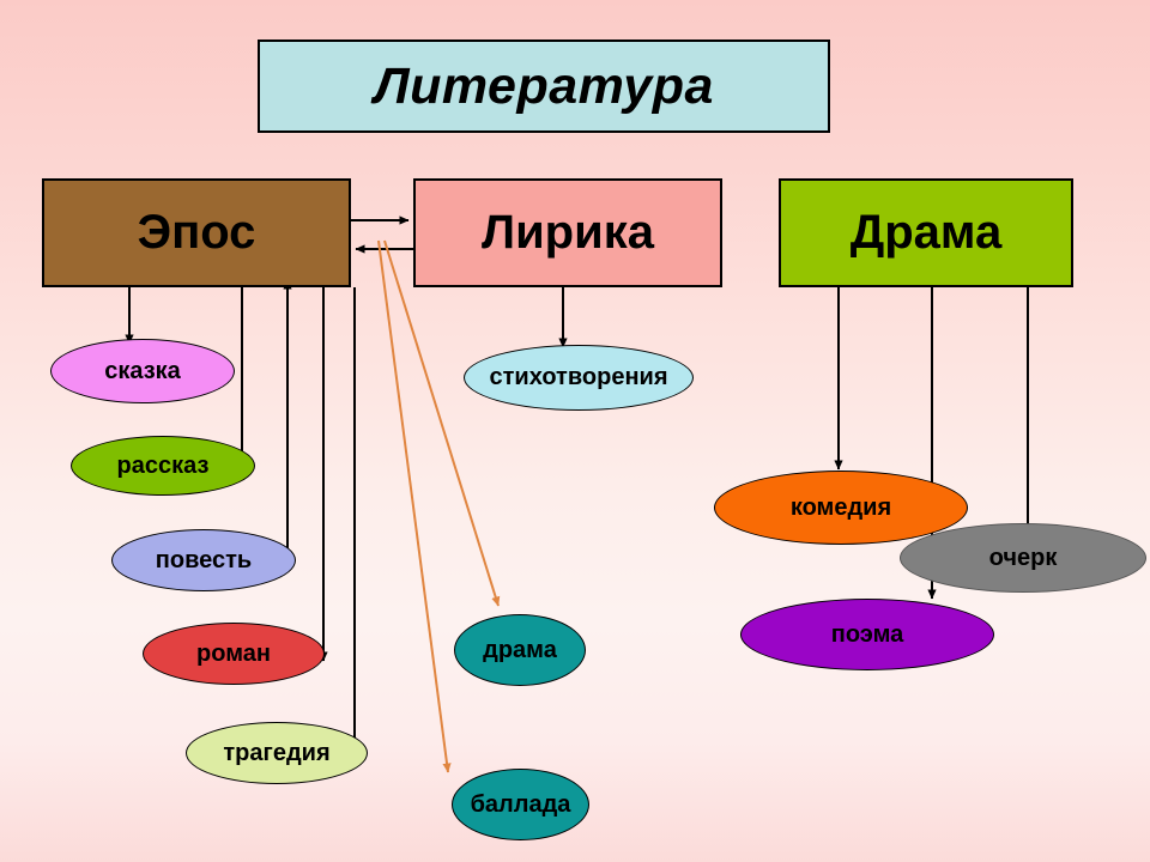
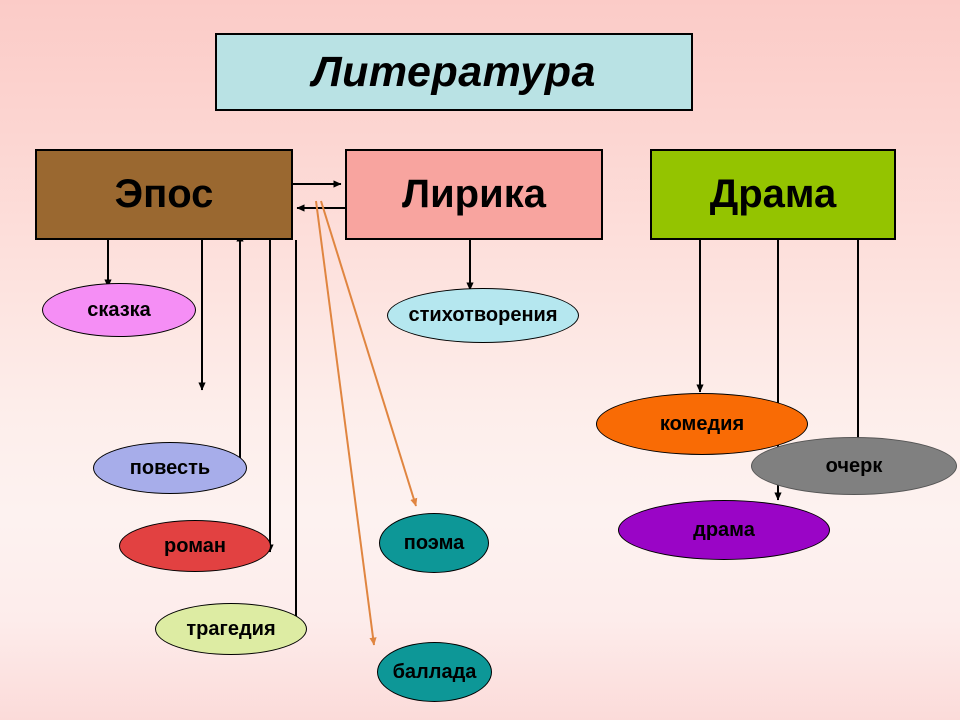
  Литература
  Эпос
  Лирика
  Драма
  сказка
- рассказ
  повесть
  роман
  трагедия
  стихотворения
- драма
+ поэма
  баллада
  комедия
  очерк
- поэма
+ драма
